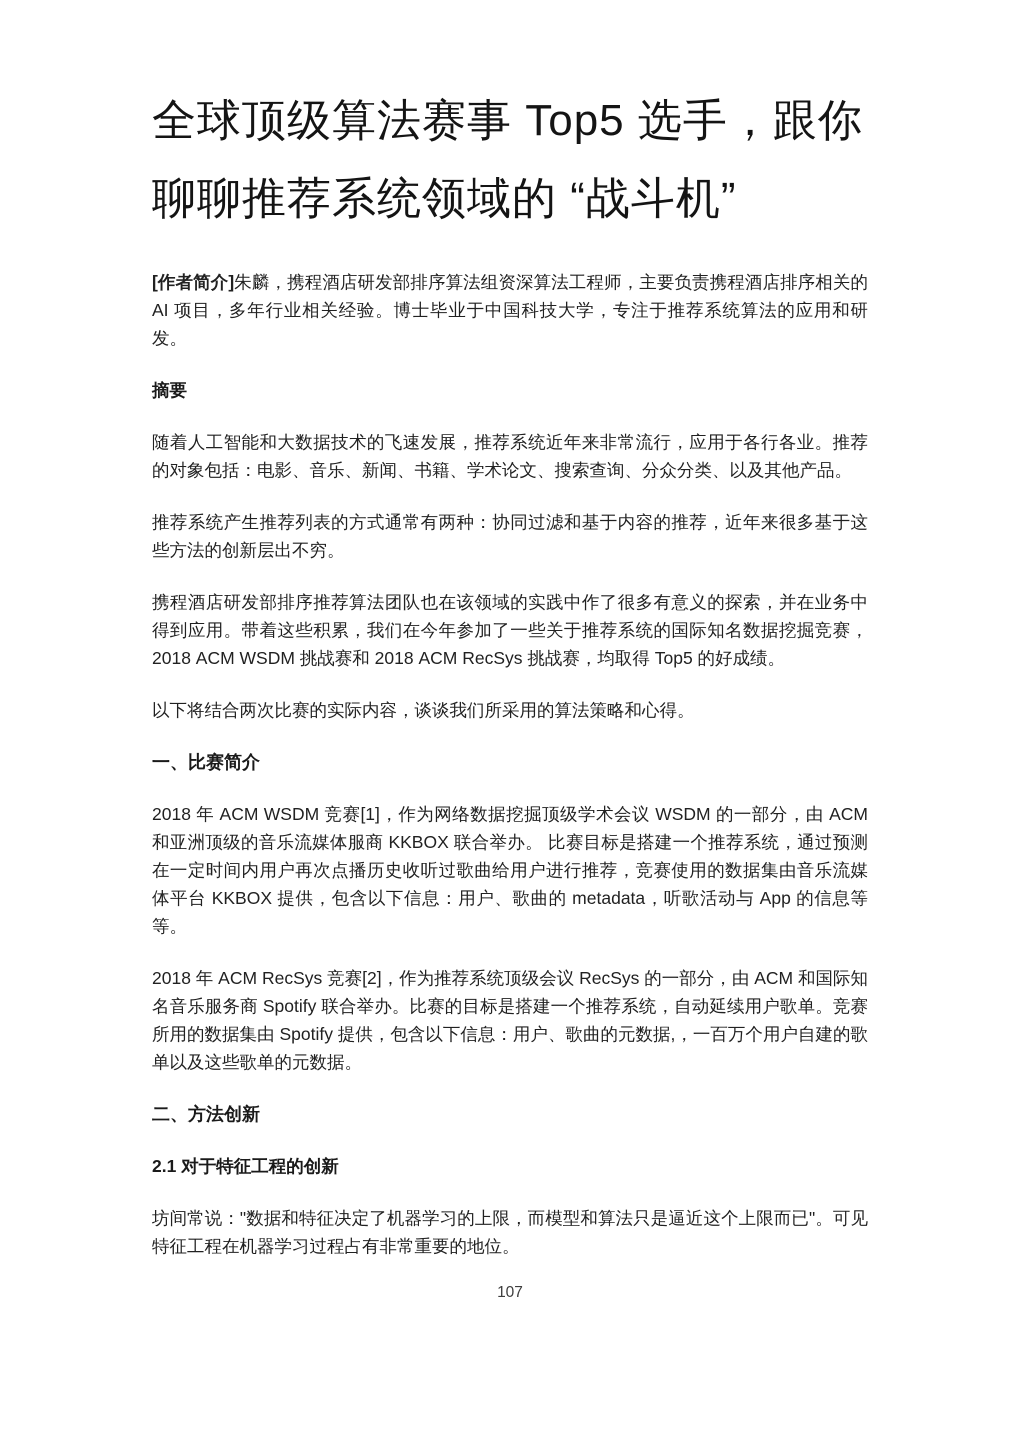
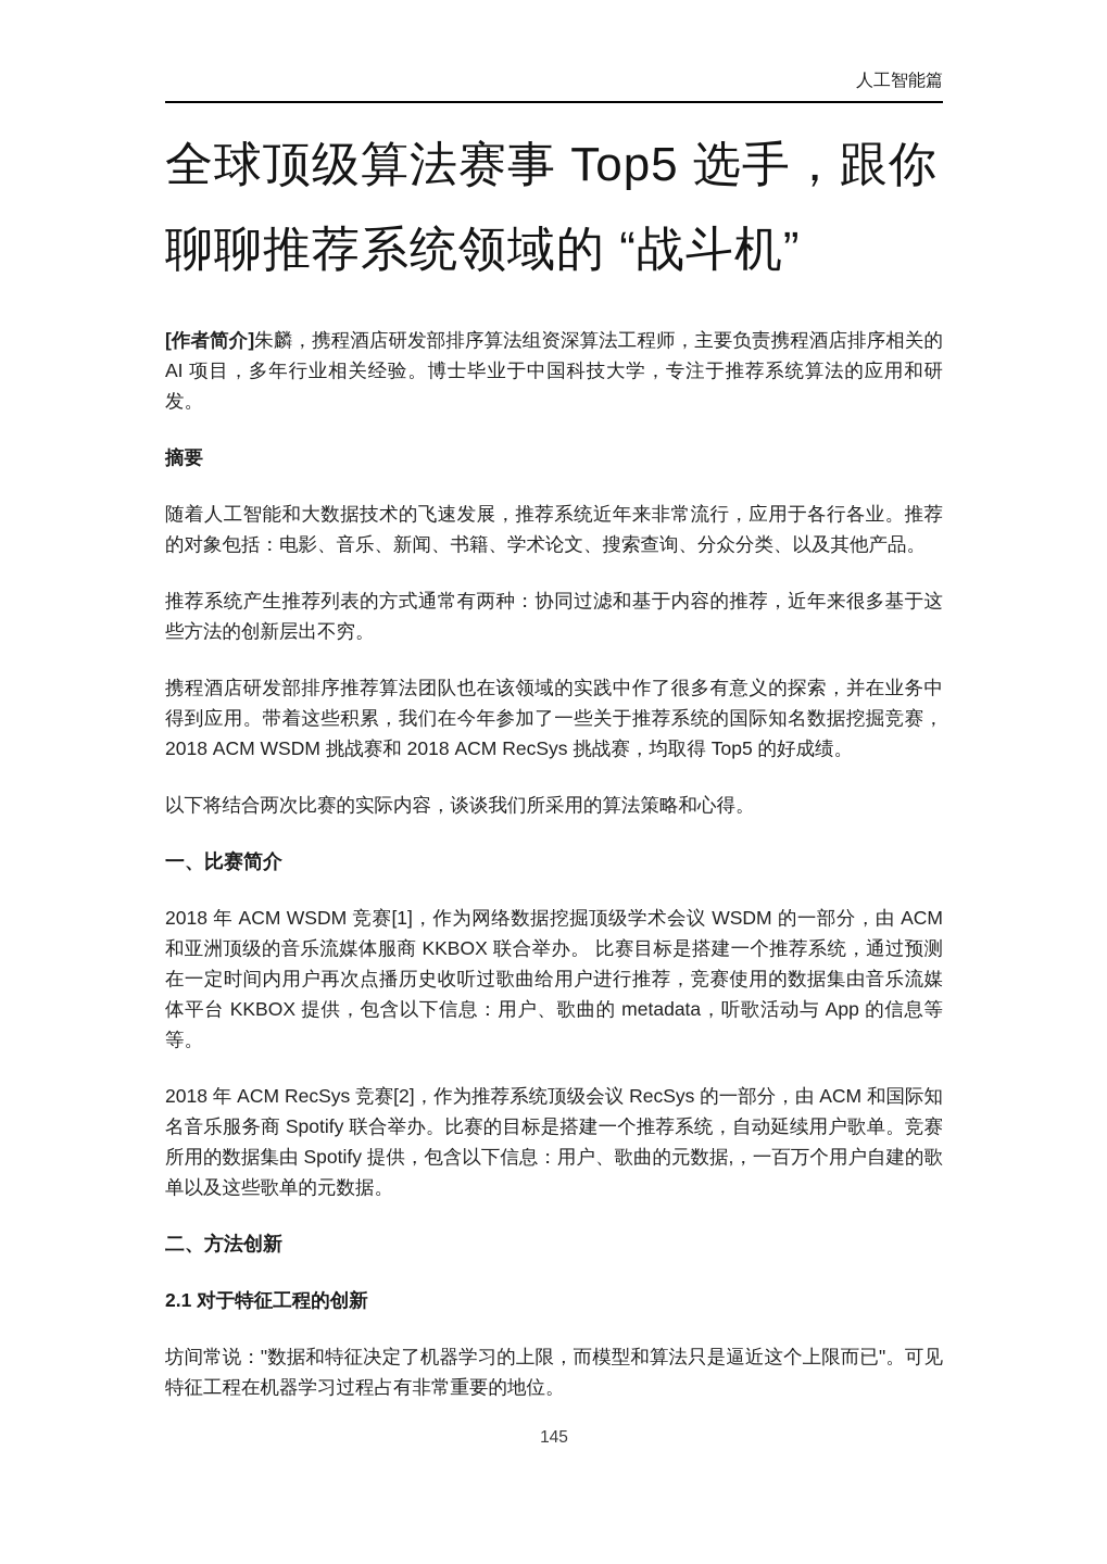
+ 人工智能篇
  全球顶级算法赛事 Top5 选手，跟你
  聊聊推荐系统领域的 “战斗机”
  [作者简介]朱麟，携程酒店研发部排序算法组资深算法工程师，主要负责携程酒店排序相关的 AI 项目，多年行业相关经验。博士毕业于中国科技大学，专注于推荐系统算法的应用和研发。
  摘要
  随着人工智能和大数据技术的飞速发展，推荐系统近年来非常流行，应用于各行各业。推荐的对象包括：电影、音乐、新闻、书籍、学术论文、搜索查询、分众分类、以及其他产品。
  推荐系统产生推荐列表的方式通常有两种：协同过滤和基于内容的推荐，近年来很多基于这些方法的创新层出不穷。
  携程酒店研发部排序推荐算法团队也在该领域的实践中作了很多有意义的探索，并在业务中得到应用。带着这些积累，我们在今年参加了一些关于推荐系统的国际知名数据挖掘竞赛，2018 ACM WSDM 挑战赛和 2018 ACM RecSys 挑战赛，均取得 Top5 的好成绩。
  以下将结合两次比赛的实际内容，谈谈我们所采用的算法策略和心得。
  一、比赛简介
  2018 年 ACM WSDM 竞赛[1]，作为网络数据挖掘顶级学术会议 WSDM 的一部分，由 ACM 和亚洲顶级的音乐流媒体服商 KKBOX 联合举办。 比赛目标是搭建一个推荐系统，通过预测在一定时间内用户再次点播历史收听过歌曲给用户进行推荐，竞赛使用的数据集由音乐流媒体平台 KKBOX 提供，包含以下信息：用户、歌曲的 metadata，听歌活动与 App 的信息等等。
  2018 年 ACM RecSys 竞赛[2]，作为推荐系统顶级会议 RecSys 的一部分，由 ACM 和国际知名音乐服务商 Spotify 联合举办。比赛的目标是搭建一个推荐系统，自动延续用户歌单。竞赛所用的数据集由 Spotify 提供，包含以下信息：用户、歌曲的元数据,，一百万个用户自建的歌单以及这些歌单的元数据。
  二、方法创新
  2.1 对于特征工程的创新
  坊间常说："数据和特征决定了机器学习的上限，而模型和算法只是逼近这个上限而已"。可见特征工程在机器学习过程占有非常重要的地位。
- 107
+ 145
